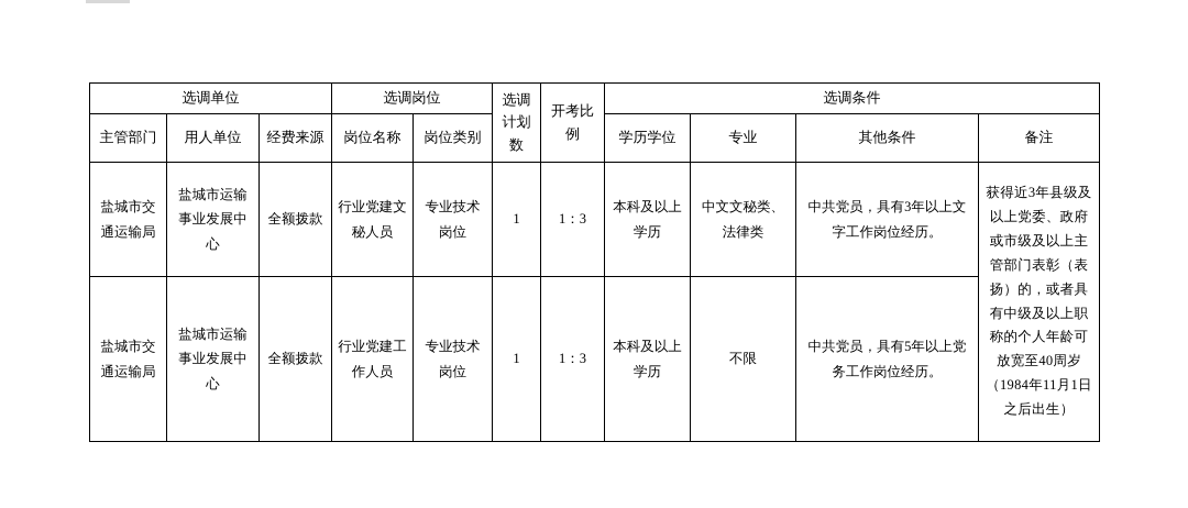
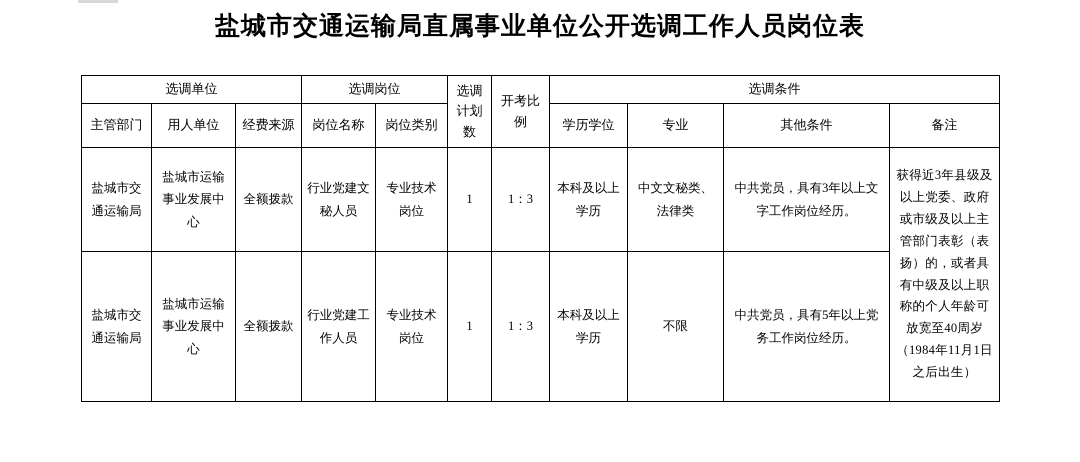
+ 盐城市交通运输局直属事业单位公开选调工作人员岗位表
  选调单位	选调岗位	选调计划数	开考比例	选调条件
  主管部门	用人单位	经费来源	岗位名称	岗位类别	学历学位	专业	其他条件	备注
  盐城市交通运输局	盐城市运输事业发展中心	全额拨款	行业党建文秘人员	专业技术岗位	1	1：3	本科及以上学历	中文文秘类、法律类	中共党员，具有3年以上文字工作岗位经历。	获得近3年县级及以上党委、政府或市级及以上主管部门表彰（表扬）的，或者具有中级及以上职称的个人年龄可放宽至40周岁（1984年11月1日之后出生）
  盐城市交通运输局	盐城市运输事业发展中心	全额拨款	行业党建工作人员	专业技术岗位	1	1：3	本科及以上学历	不限	中共党员，具有5年以上党务工作岗位经历。
